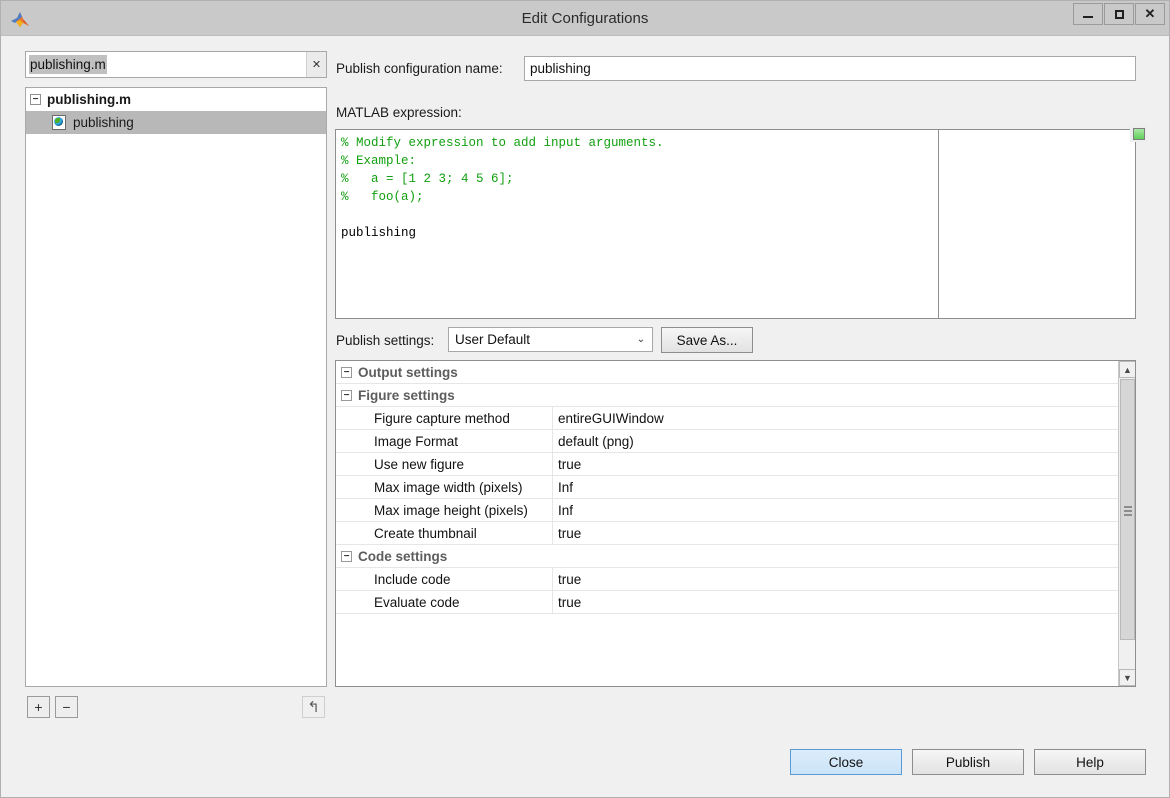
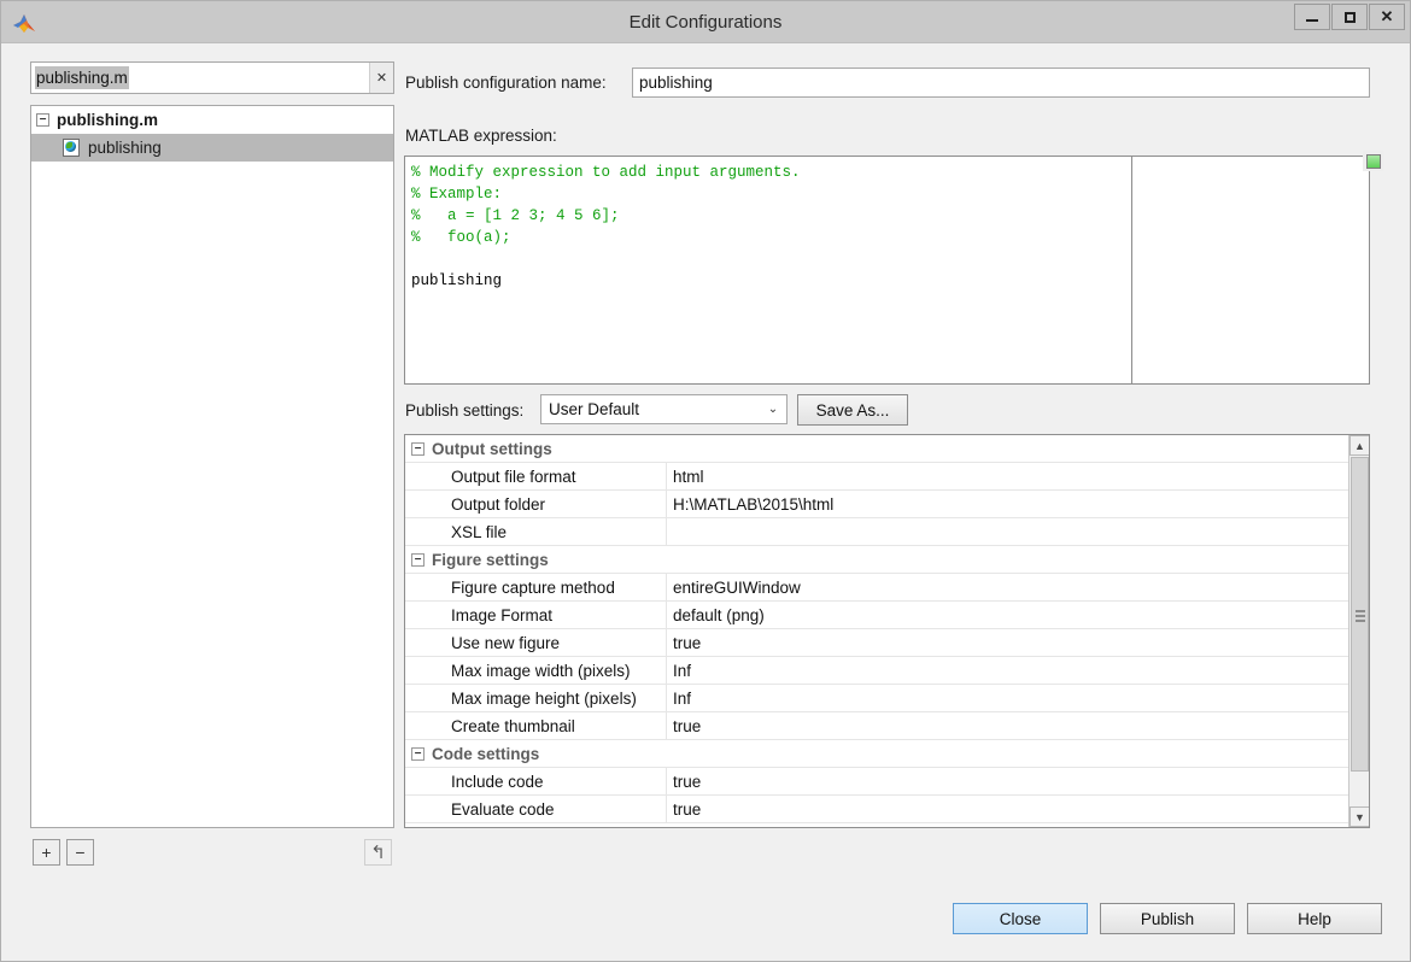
  Edit Configurations
  ✕
  publishing.m
  ✕
  −
  publishing.m
  publishing
  +
  −
  ↰
  Publish configuration name:
  publishing
  MATLAB expression:
  % Modify expression to add input arguments.
  % Example:
  % a = [1 2 3; 4 5 6];
  % foo(a);
  publishing
  Publish settings:
  User Default
  ⌄
  Save As...
  −
  Output settings
+ Output file format
+ html
+ Output folder
+ H:\MATLAB\2015\html
+ XSL file
  −
  Figure settings
  Figure capture method
  entireGUIWindow
  Image Format
  default (png)
  Use new figure
  true
  Max image width (pixels)
  Inf
  Max image height (pixels)
  Inf
  Create thumbnail
  true
  −
  Code settings
  Include code
  true
  Evaluate code
  true
  ▲
  ▼
  Close
  Publish
  Help
